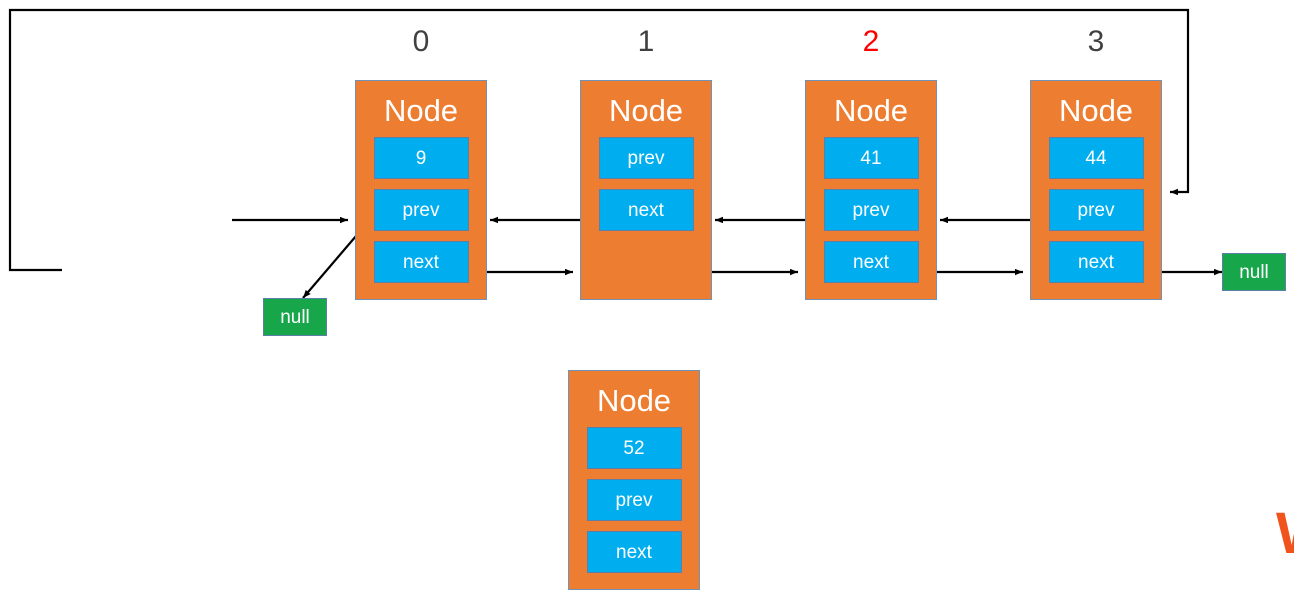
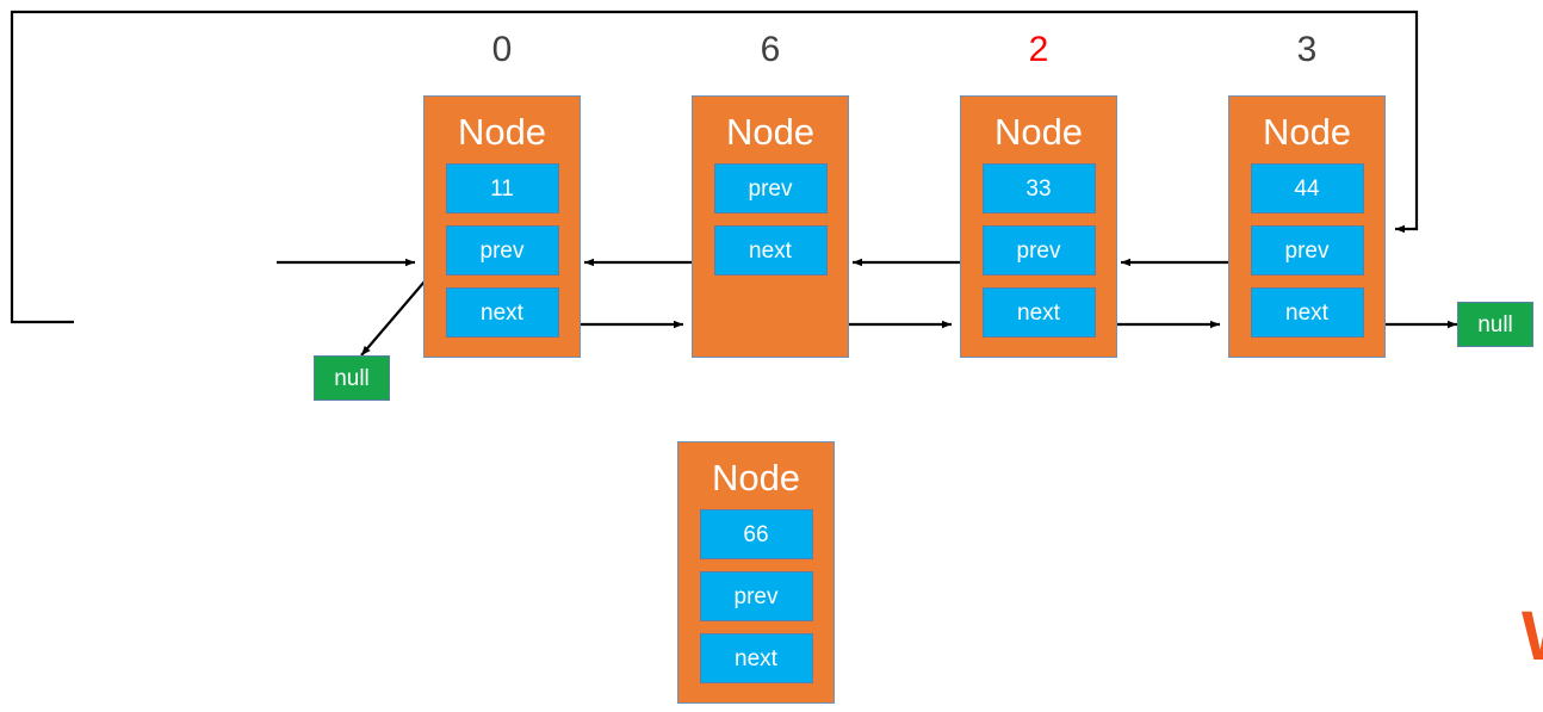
  0
- 1
+ 6
  2
  3
  Node
- 9
+ 11
  prev
  next
  Node
  prev
  next
  Node
- 41
+ 33
  prev
  next
  Node
  44
  prev
  next
  Node
- 52
+ 66
  prev
  next
  null
  null
